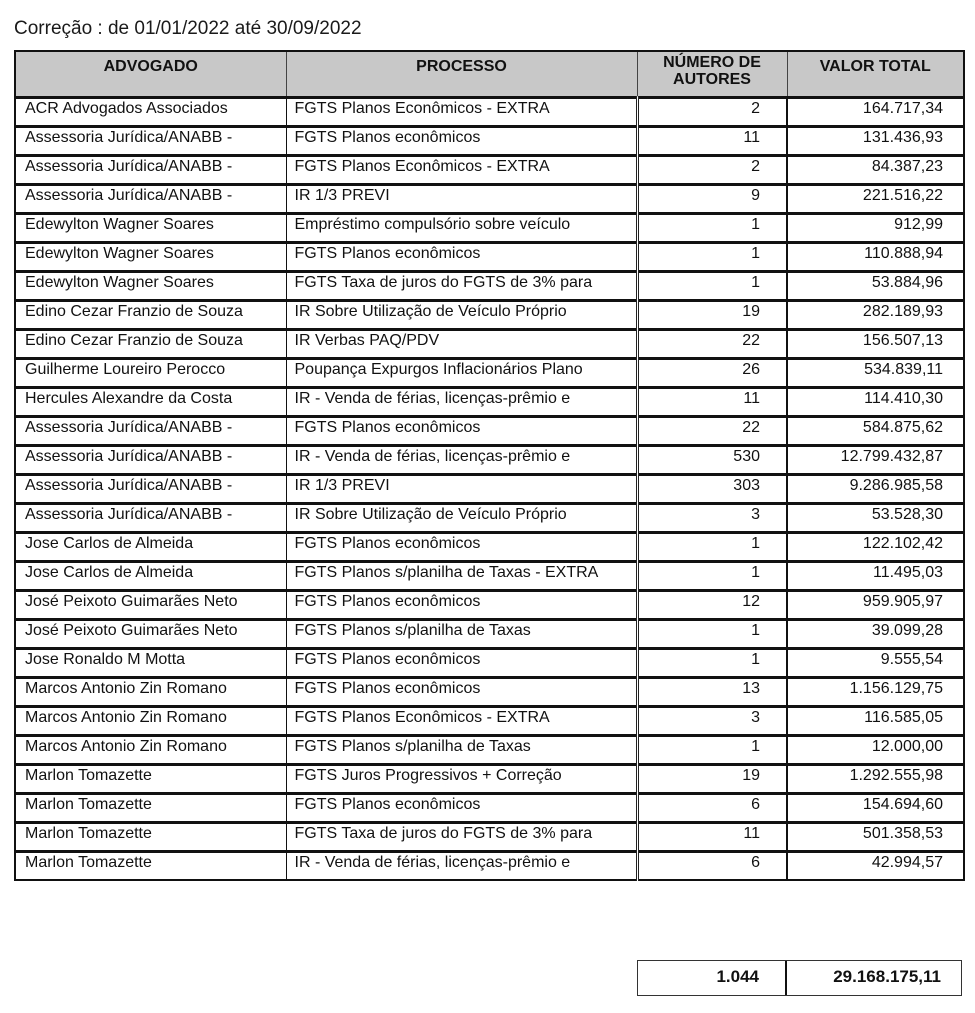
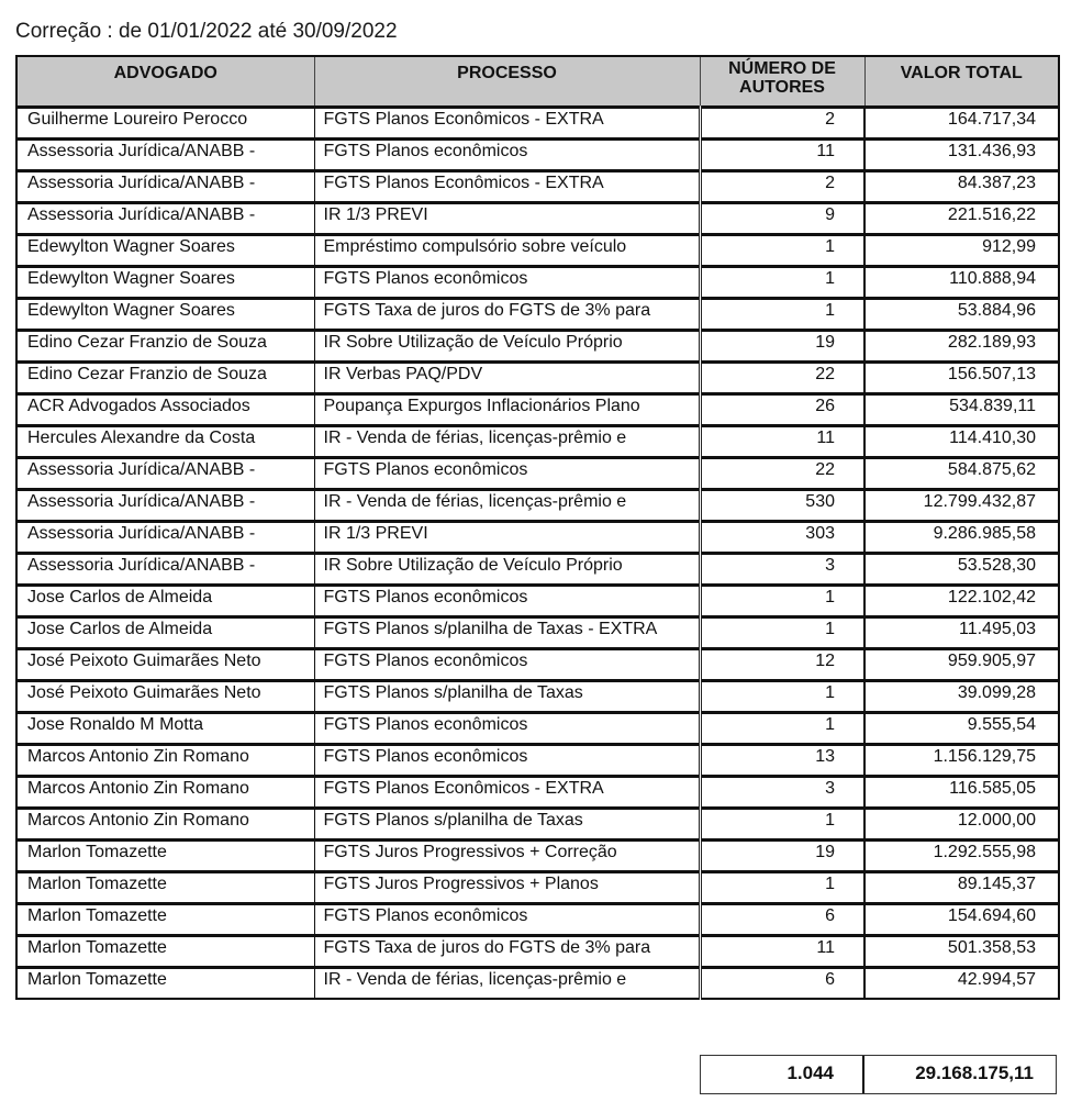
  Correção : de 01/01/2022 até 30/09/2022
  ADVOGADO	PROCESSO	NÚMERO DE AUTORES	VALOR TOTAL
- ACR Advogados Associados	FGTS Planos Econômicos - EXTRA	2	164.717,34
+ Guilherme Loureiro Perocco	FGTS Planos Econômicos - EXTRA	2	164.717,34
  Assessoria Jurídica/ANABB -	FGTS Planos econômicos	11	131.436,93
  Assessoria Jurídica/ANABB -	FGTS Planos Econômicos - EXTRA	2	84.387,23
  Assessoria Jurídica/ANABB -	IR 1/3 PREVI	9	221.516,22
  Edewylton Wagner Soares	Empréstimo compulsório sobre veículo	1	912,99
  Edewylton Wagner Soares	FGTS Planos econômicos	1	110.888,94
  Edewylton Wagner Soares	FGTS Taxa de juros do FGTS de 3% para	1	53.884,96
  Edino Cezar Franzio de Souza	IR Sobre Utilização de Veículo Próprio	19	282.189,93
  Edino Cezar Franzio de Souza	IR Verbas PAQ/PDV	22	156.507,13
- Guilherme Loureiro Perocco	Poupança Expurgos Inflacionários Plano	26	534.839,11
+ ACR Advogados Associados	Poupança Expurgos Inflacionários Plano	26	534.839,11
  Hercules Alexandre da Costa	IR - Venda de férias, licenças-prêmio e	11	114.410,30
  Assessoria Jurídica/ANABB -	FGTS Planos econômicos	22	584.875,62
  Assessoria Jurídica/ANABB -	IR - Venda de férias, licenças-prêmio e	530	12.799.432,87
  Assessoria Jurídica/ANABB -	IR 1/3 PREVI	303	9.286.985,58
  Assessoria Jurídica/ANABB -	IR Sobre Utilização de Veículo Próprio	3	53.528,30
  Jose Carlos de Almeida	FGTS Planos econômicos	1	122.102,42
  Jose Carlos de Almeida	FGTS Planos s/planilha de Taxas - EXTRA	1	11.495,03
  José Peixoto Guimarães Neto	FGTS Planos econômicos	12	959.905,97
  José Peixoto Guimarães Neto	FGTS Planos s/planilha de Taxas	1	39.099,28
  Jose Ronaldo M Motta	FGTS Planos econômicos	1	9.555,54
  Marcos Antonio Zin Romano	FGTS Planos econômicos	13	1.156.129,75
  Marcos Antonio Zin Romano	FGTS Planos Econômicos - EXTRA	3	116.585,05
  Marcos Antonio Zin Romano	FGTS Planos s/planilha de Taxas	1	12.000,00
  Marlon Tomazette	FGTS Juros Progressivos + Correção	19	1.292.555,98
+ Marlon Tomazette	FGTS Juros Progressivos + Planos	1	89.145,37
  Marlon Tomazette	FGTS Planos econômicos	6	154.694,60
  Marlon Tomazette	FGTS Taxa de juros do FGTS de 3% para	11	501.358,53
  Marlon Tomazette	IR - Venda de férias, licenças-prêmio e	6	42.994,57
  1.044
  29.168.175,11
